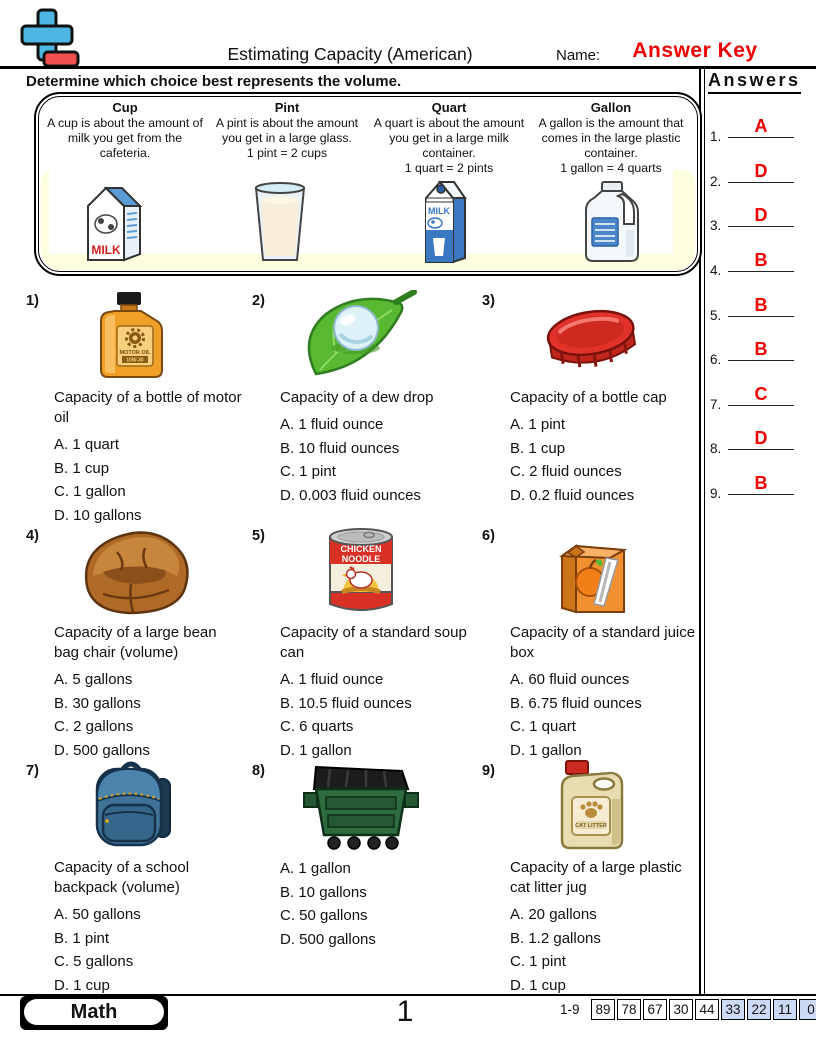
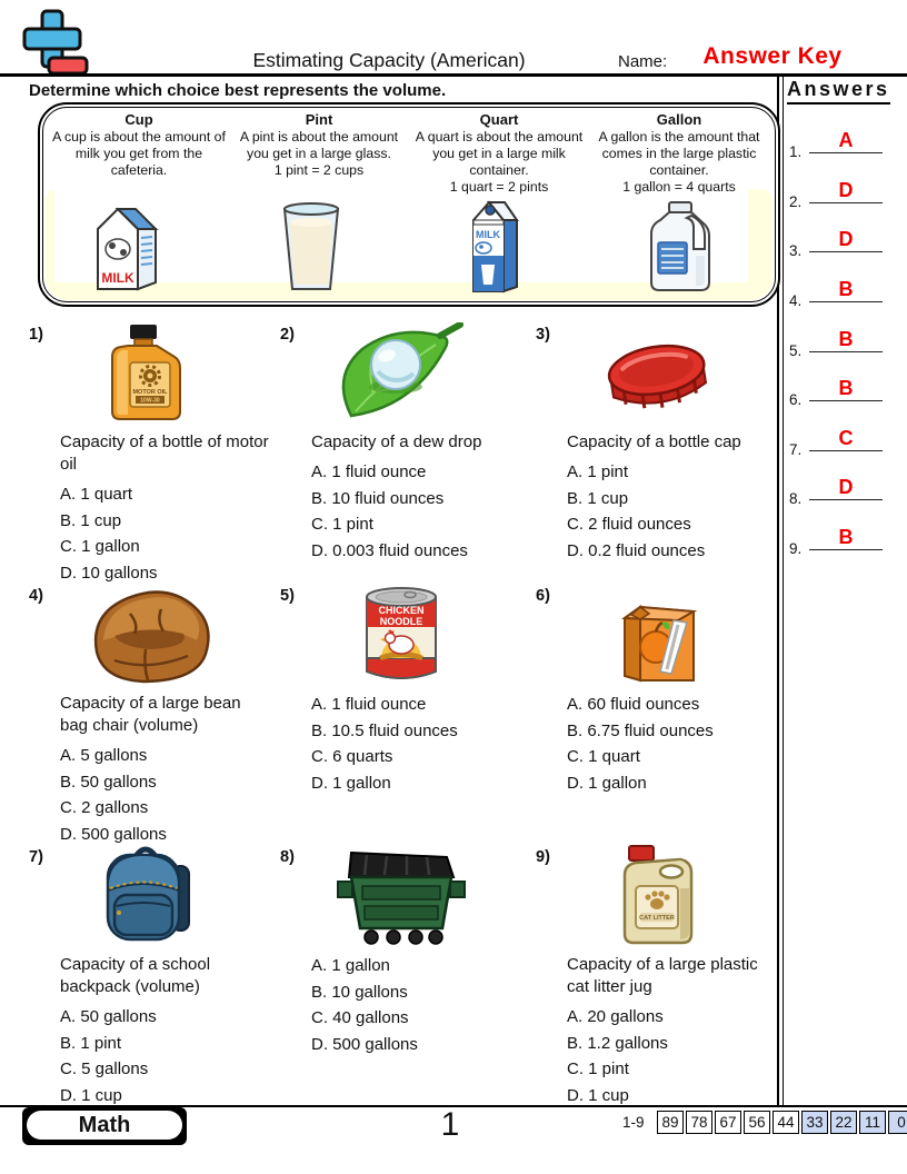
  Estimating Capacity (American)
  Name:
  Answer Key
  Determine which choice best represents the volume.
  Answers
  1.
  A
  2.
  D
  3.
  D
  4.
  B
  5.
  B
  6.
  B
  7.
  C
  8.
  D
  9.
  B
  Cup
  A cup is about the amount of milk you get from the cafeteria.
  Pint
  A pint is about the amount you get in a large glass.
  1 pint = 2 cups
  Quart
  A quart is about the amount you get in a large milk container.
  1 quart = 2 pints
  Gallon
  A gallon is the amount that comes in the large plastic container.
  1 gallon = 4 quarts
  MILK
  MILK
  1)
  Capacity of a bottle of motor oil
  A. 1 quart
  B. 1 cup
  C. 1 gallon
  D. 10 gallons
  2)
  Capacity of a dew drop
  A. 1 fluid ounce
  B. 10 fluid ounces
  C. 1 pint
  D. 0.003 fluid ounces
  3)
  Capacity of a bottle cap
  A. 1 pint
  B. 1 cup
  C. 2 fluid ounces
  D. 0.2 fluid ounces
  4)
  Capacity of a large bean bag chair (volume)
  A. 5 gallons
- B. 30 gallons
+ B. 50 gallons
  C. 2 gallons
  D. 500 gallons
  5)
  CHICKEN
  NOODLE
- Capacity of a standard soup can
  A. 1 fluid ounce
  B. 10.5 fluid ounces
  C. 6 quarts
  D. 1 gallon
  6)
- Capacity of a standard juice box
  A. 60 fluid ounces
  B. 6.75 fluid ounces
  C. 1 quart
  D. 1 gallon
  7)
  Capacity of a school backpack (volume)
  A. 50 gallons
  B. 1 pint
  C. 5 gallons
  D. 1 cup
  8)
  A. 1 gallon
  B. 10 gallons
- C. 50 gallons
+ C. 40 gallons
  D. 500 gallons
  9)
  Capacity of a large plastic cat litter jug
  A. 20 gallons
  B. 1.2 gallons
  C. 1 pint
  D. 1 cup
  Math
  1
  1-9
  89
  78
  67
- 30
+ 56
  44
  33
  22
  11
  0
